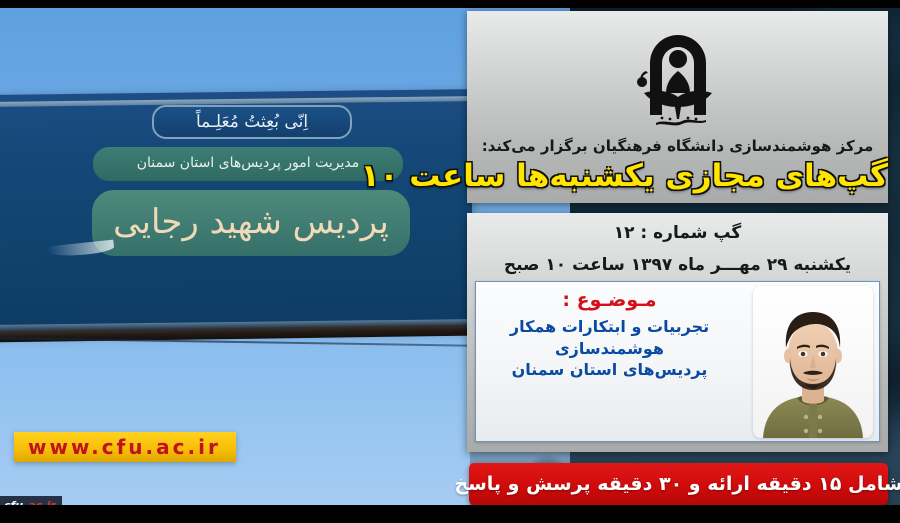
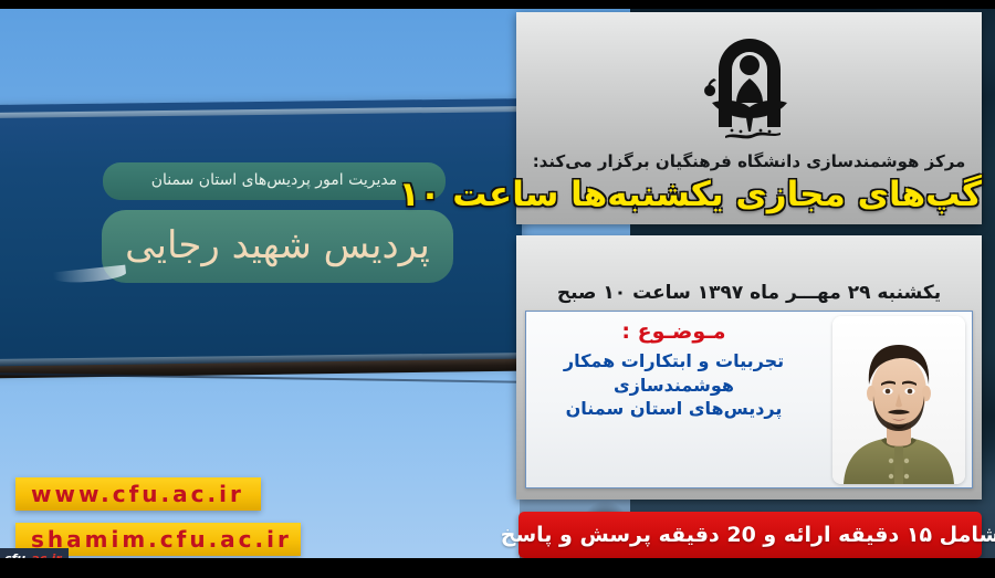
- اِنّى بُعِثتُ مُعَلِـماً
  مدیریت امور پردیس‌های استان سمنان
  پردیس شهید رجایی
  www.cfu.ac.ir
+ shamim.cfu.ac.ir
  مرکز هوشمندسازی دانشگاه فرهنگیان برگزار می‌کند:
  گپ‌های مجازی یکشنبه‌ها ساعت ۱۰
- گپ شماره : ۱۲
  یکشنبه ۲۹ مهـــر ماه ۱۳۹۷ ساعت ۱۰ صبح
  مـوضـوع :
  تجربیات و ابتکارات همکار هوشمندسازی
  پردیس‌های استان سمنان
- شامل ۱۵ دقیقه ارائه و ۳۰ دقیقه پرسش و پاسخ
+ شامل ۱۵ دقیقه ارائه و 20 دقیقه پرسش و پاسخ
